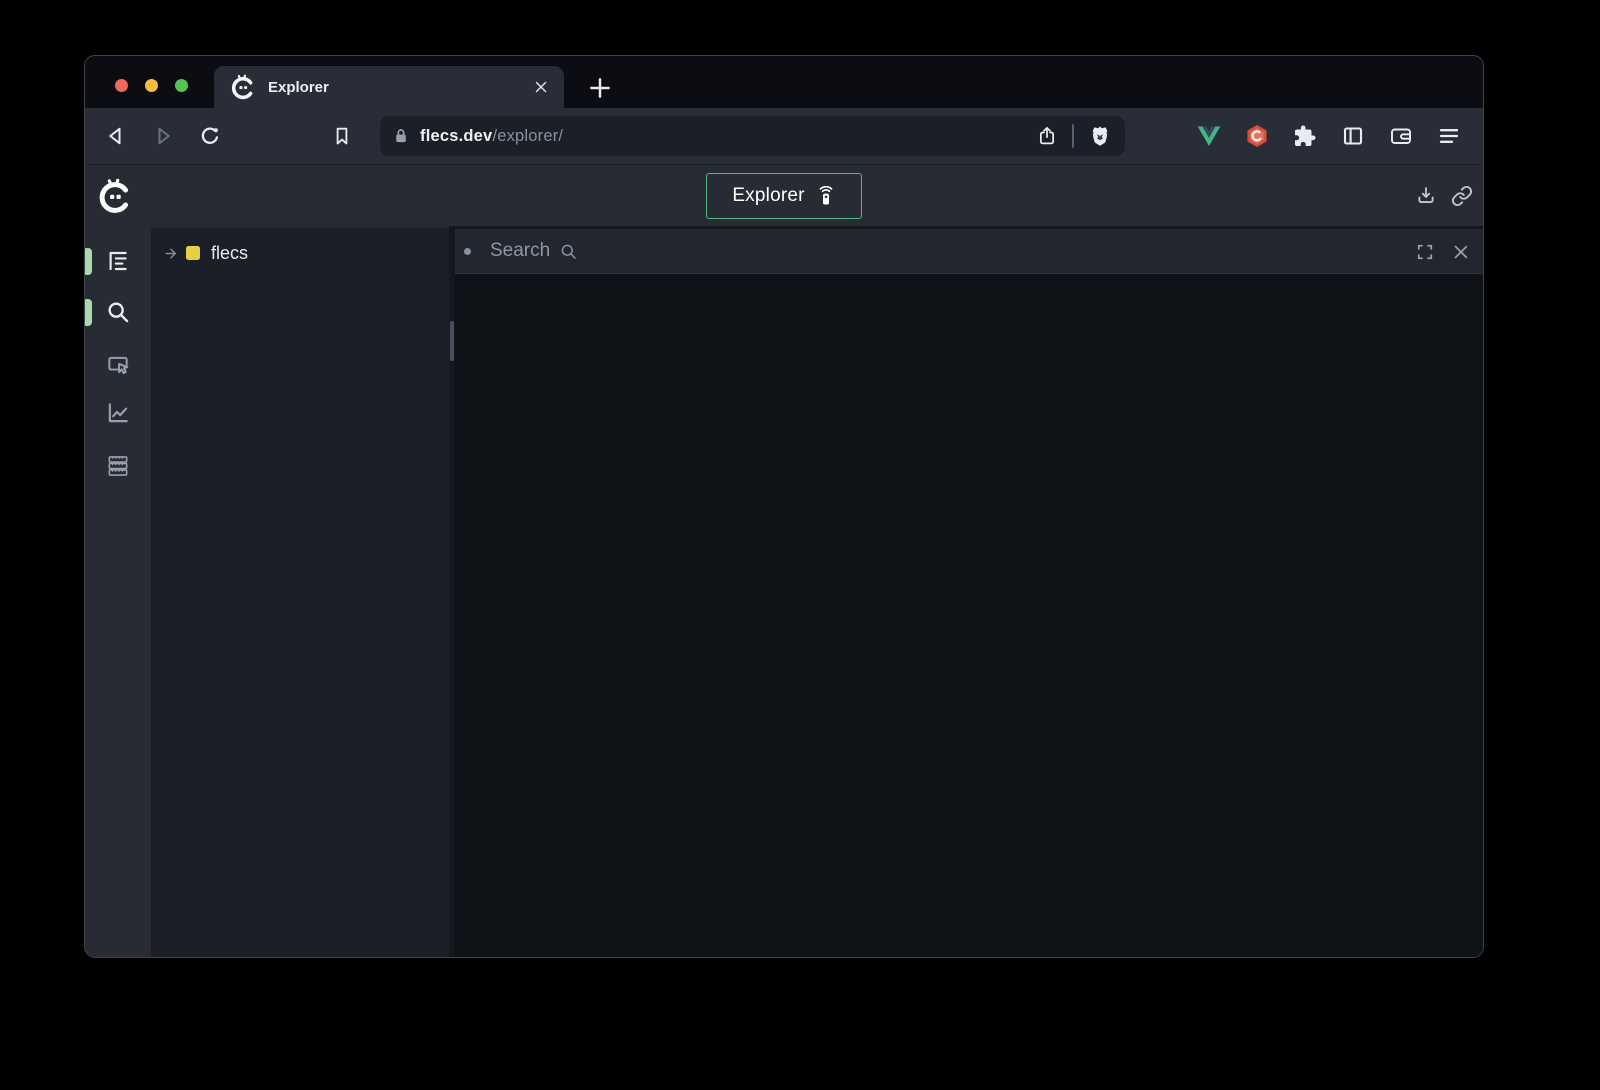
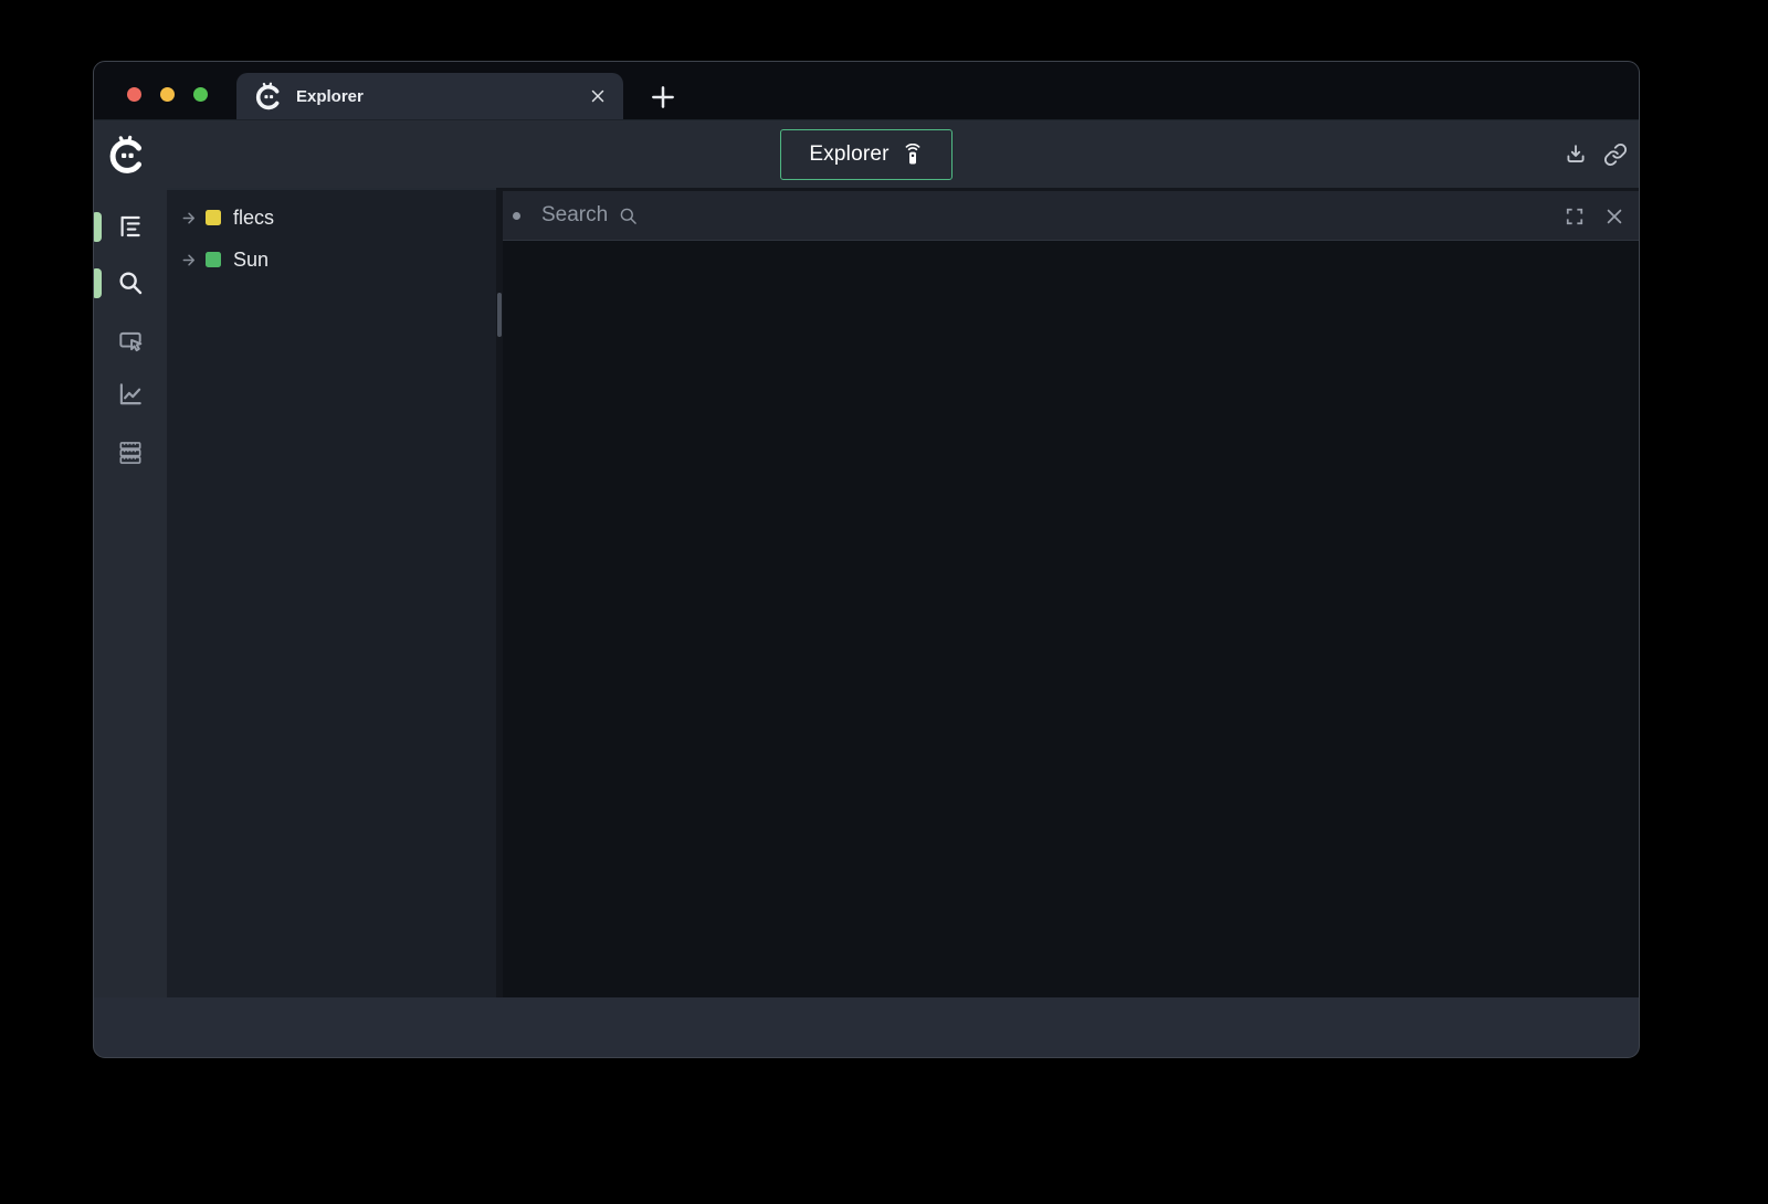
  Explorer
- flecs.dev/explorer/
  Explorer
  flecs
+ Sun
  Search
